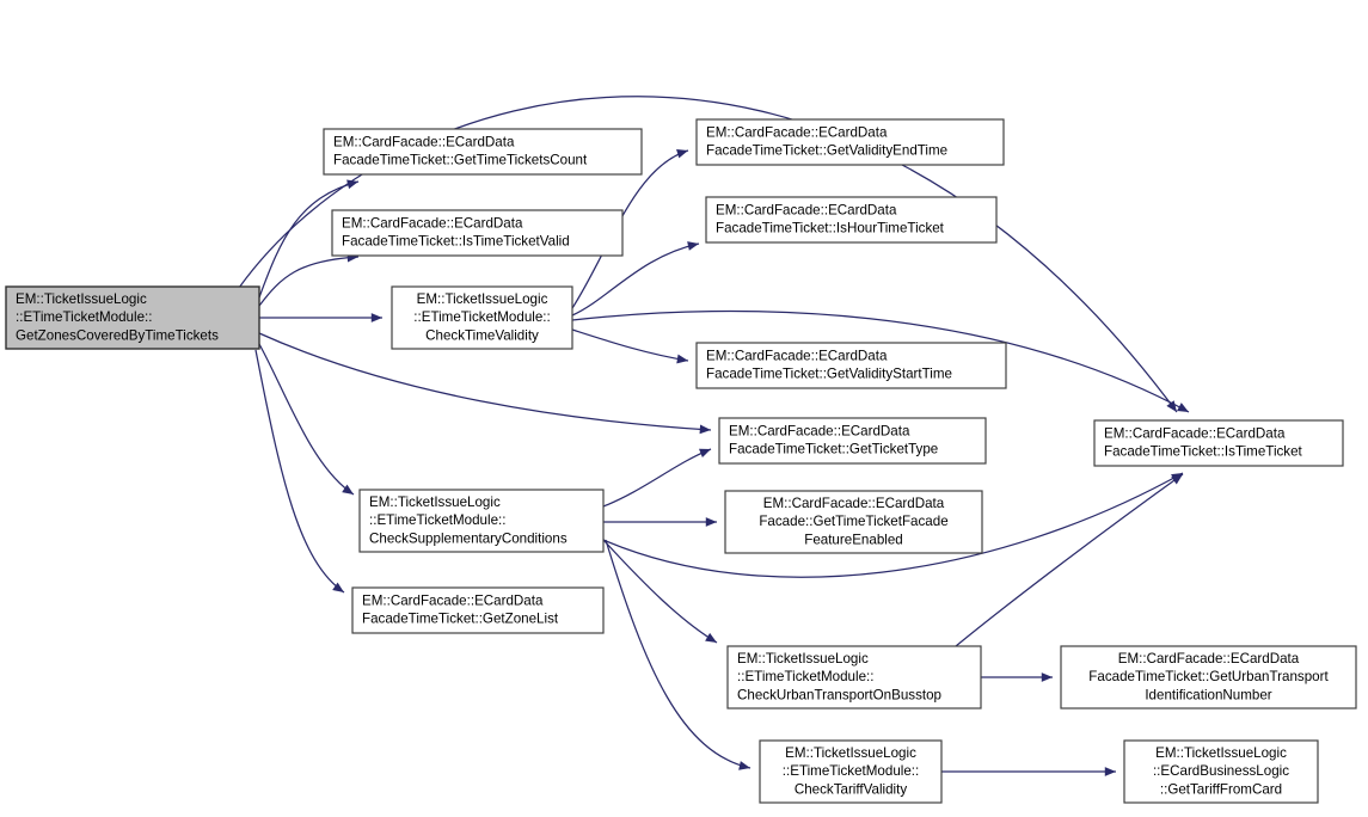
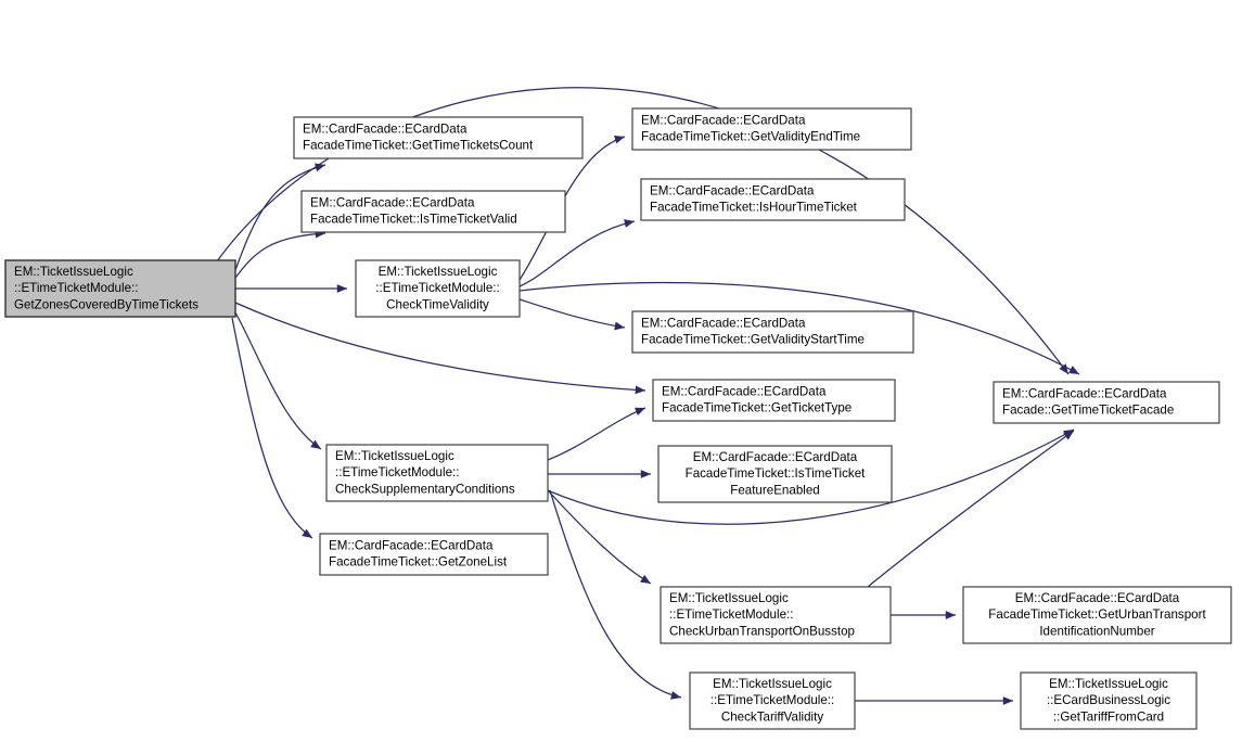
  EM::TicketIssueLogic
  ::ETimeTicketModule::
  GetZonesCoveredByTimeTickets
  EM::CardFacade::ECardData
  FacadeTimeTicket::GetTimeTicketsCount
  EM::CardFacade::ECardData
  FacadeTimeTicket::IsTimeTicketValid
  EM::TicketIssueLogic
  ::ETimeTicketModule::
  CheckTimeValidity
  EM::CardFacade::ECardData
  FacadeTimeTicket::GetValidityEndTime
  EM::CardFacade::ECardData
  FacadeTimeTicket::IsHourTimeTicket
  EM::CardFacade::ECardData
  FacadeTimeTicket::GetValidityStartTime
  EM::CardFacade::ECardData
  FacadeTimeTicket::GetTicketType
  EM::CardFacade::ECardData
- FacadeTimeTicket::IsTimeTicket
+ Facade::GetTimeTicketFacade
  EM::TicketIssueLogic
  ::ETimeTicketModule::
  CheckSupplementaryConditions
  EM::CardFacade::ECardData
- Facade::GetTimeTicketFacade
+ FacadeTimeTicket::IsTimeTicket
  FeatureEnabled
  EM::CardFacade::ECardData
  FacadeTimeTicket::GetZoneList
  EM::TicketIssueLogic
  ::ETimeTicketModule::
  CheckUrbanTransportOnBusstop
  EM::CardFacade::ECardData
  FacadeTimeTicket::GetUrbanTransport
  IdentificationNumber
  EM::TicketIssueLogic
  ::ETimeTicketModule::
  CheckTariffValidity
  EM::TicketIssueLogic
  ::ECardBusinessLogic
  ::GetTariffFromCard
